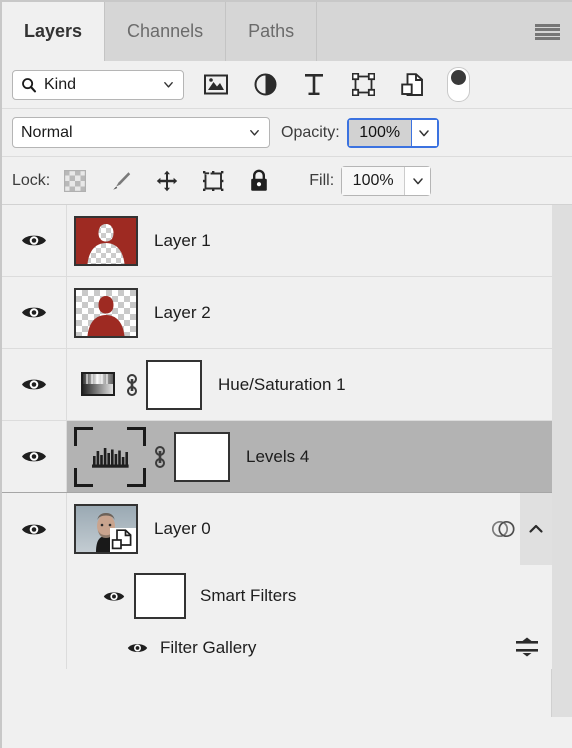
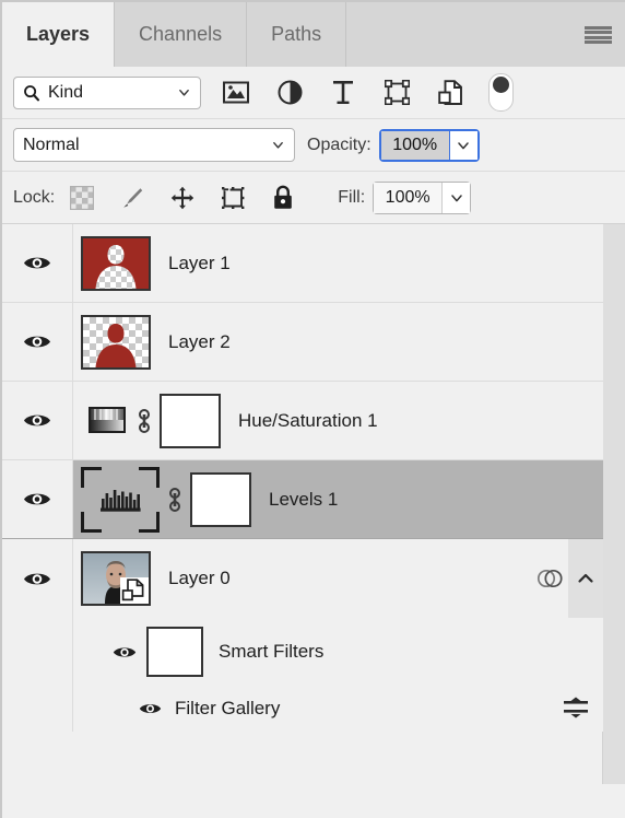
  Layers
  Channels
  Paths
  Kind
  Normal
  Opacity:
  100%
  Lock:
  Fill:
  100%
  Layer 1
  Layer 2
  Hue/Saturation 1
- Levels 4
+ Levels 1
  Layer 0
  Smart Filters
  Filter Gallery
